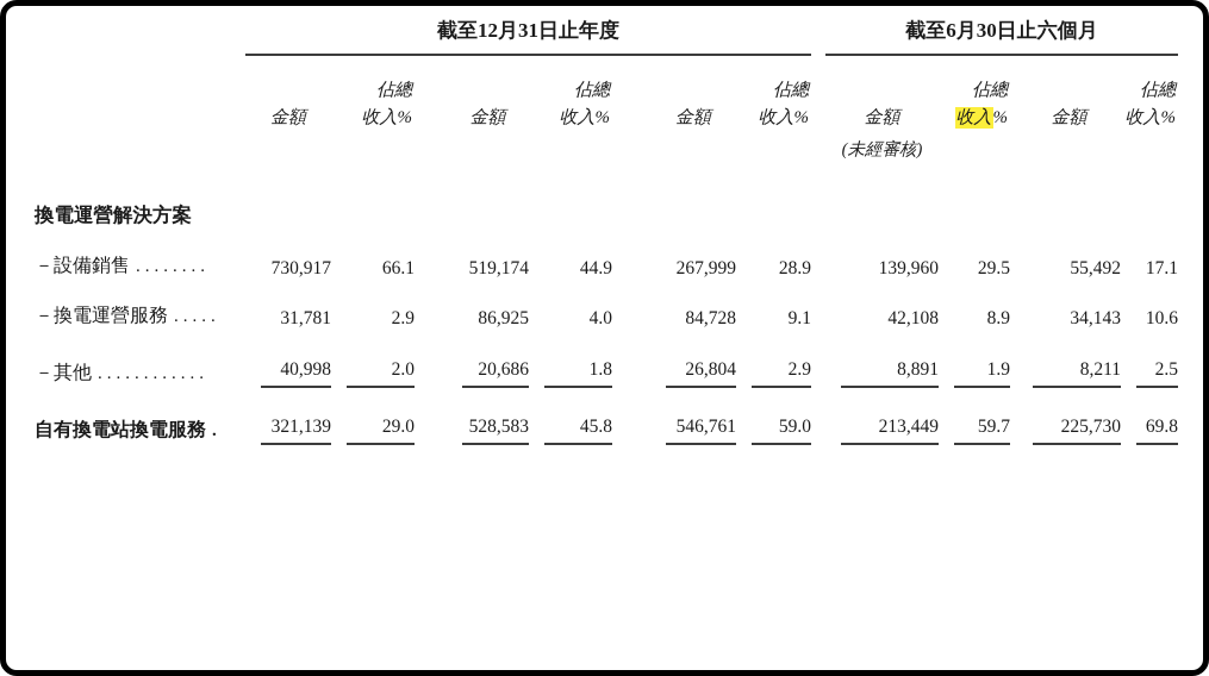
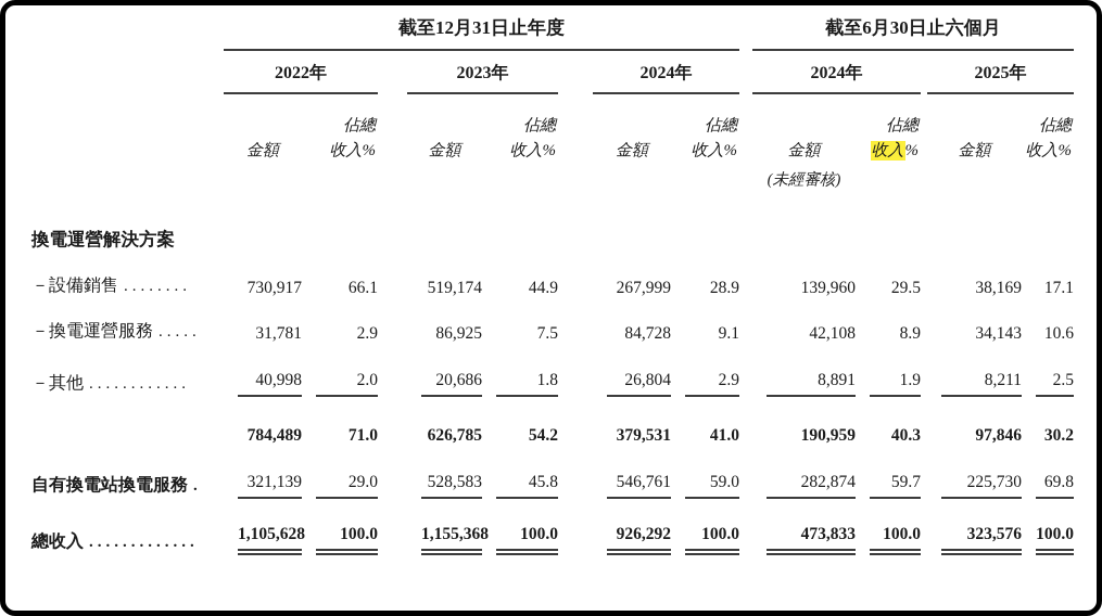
  	截至12月31日止年度		截至6月30日止六個月
+ 	2022年		2023年		2024年		2024年		2025年
  		佔總			佔總			佔總			佔總			佔總
  	金額	收入%		金額	收入%		金額	收入%		金額	收入%		金額	收入%
  	(未經審核)
  換電運營解決方案
- －設備銷售 ........	730,917	66.1		519,174	44.9		267,999	28.9		139,960	29.5		55,492	17.1
+ －設備銷售 ........	730,917	66.1		519,174	44.9		267,999	28.9		139,960	29.5		38,169	17.1
- －換電運營服務 .....	31,781	2.9		86,925	4.0		84,728	9.1		42,108	8.9		34,143	10.6
+ －換電運營服務 .....	31,781	2.9		86,925	7.5		84,728	9.1		42,108	8.9		34,143	10.6
  －其他 ............	40,998	2.0		20,686	1.8		26,804	2.9		8,891	1.9		8,211	2.5
+ 	784,489	71.0		626,785	54.2		379,531	41.0		190,959	40.3		97,846	30.2
- 自有換電站換電服務 .	321,139	29.0		528,583	45.8		546,761	59.0		213,449	59.7		225,730	69.8
+ 自有換電站換電服務 .	321,139	29.0		528,583	45.8		546,761	59.0		282,874	59.7		225,730	69.8
+ 總收入 .............	1,105,628	100.0		1,155,368	100.0		926,292	100.0		473,833	100.0		323,576	100.0
